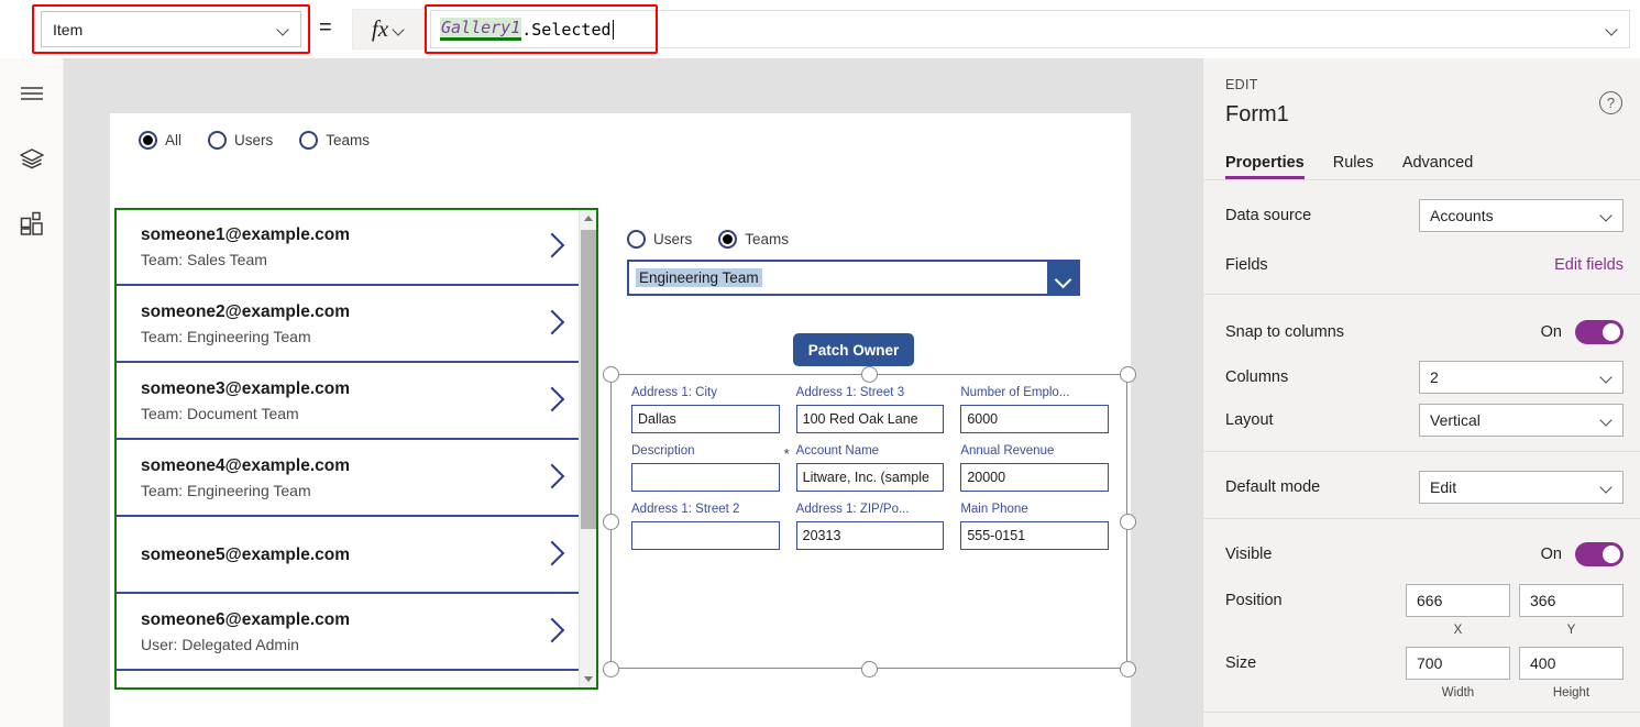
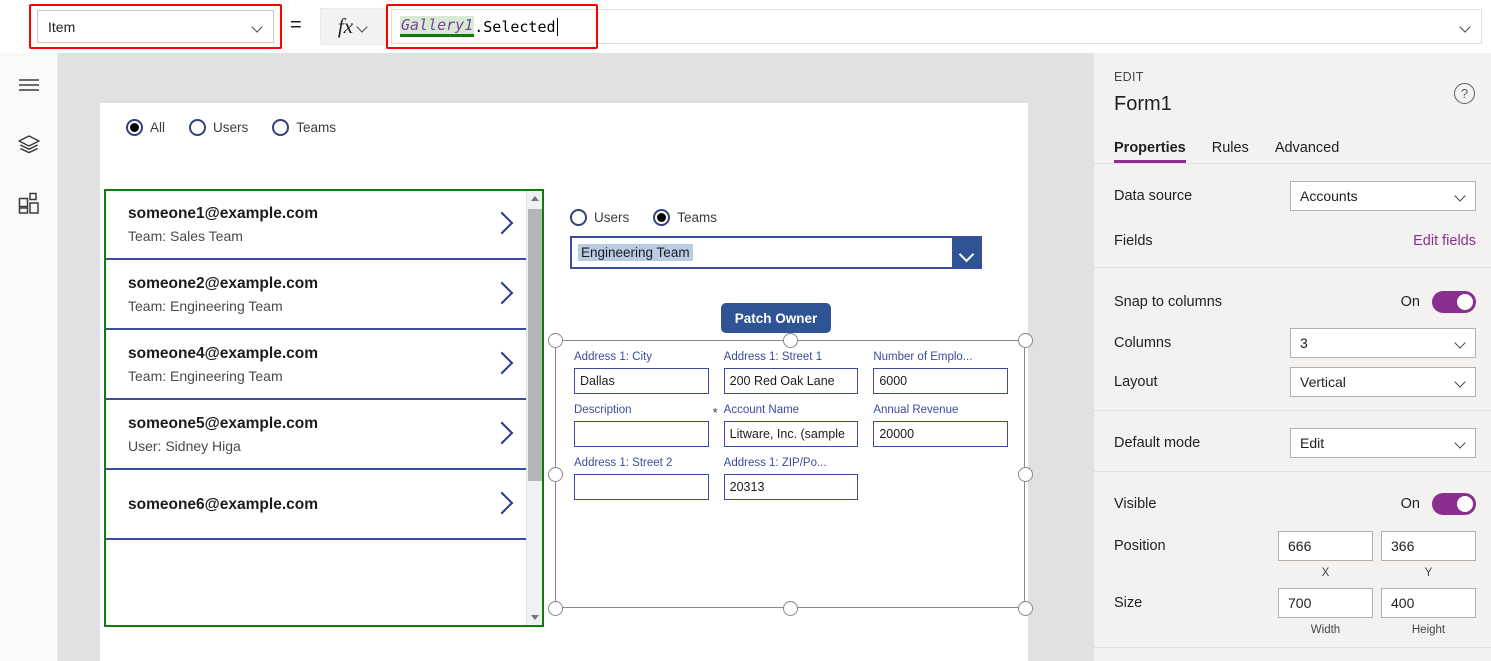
  Item
  =
  fx
  Gallery1
  .Selected
  All
  Users
  Teams
  someone1@example.com
  Team: Sales Team
  someone2@example.com
  Team: Engineering Team
- someone3@example.com
- Team: Document Team
  someone4@example.com
  Team: Engineering Team
  someone5@example.com
+ User: Sidney Higa
  someone6@example.com
- User: Delegated Admin
  Users
  Teams
  Engineering Team
  Patch Owner
  Address 1: City
  Dallas
- Address 1: Street 3
+ Address 1: Street 1
- 100 Red Oak Lane
+ 200 Red Oak Lane
  Number of Emplo...
  6000
  Description
  *
  Account Name
  Litware, Inc. (sample
  Annual Revenue
  20000
  Address 1: Street 2
  Address 1: ZIP/Po...
  20313
- Main Phone
- 555-0151
  EDIT
  Form1
  ?
  Properties
  Rules
  Advanced
  Data source
  Accounts
  Fields
  Edit fields
  Snap to columns
  On
  Columns
- 2
+ 3
  Layout
  Vertical
  Default mode
  Edit
  Visible
  On
  Position
  666
  366
  X
  Y
  Size
  700
  400
  Width
  Height
